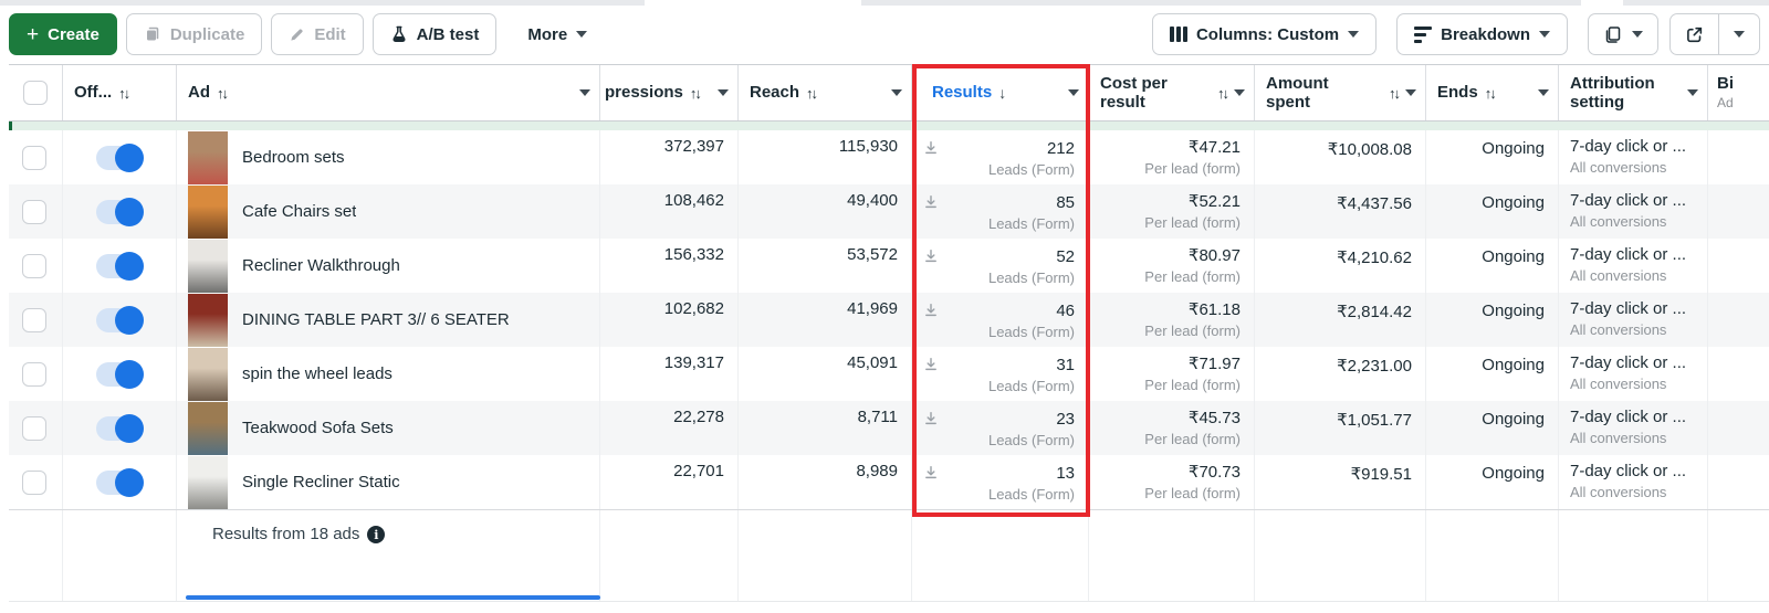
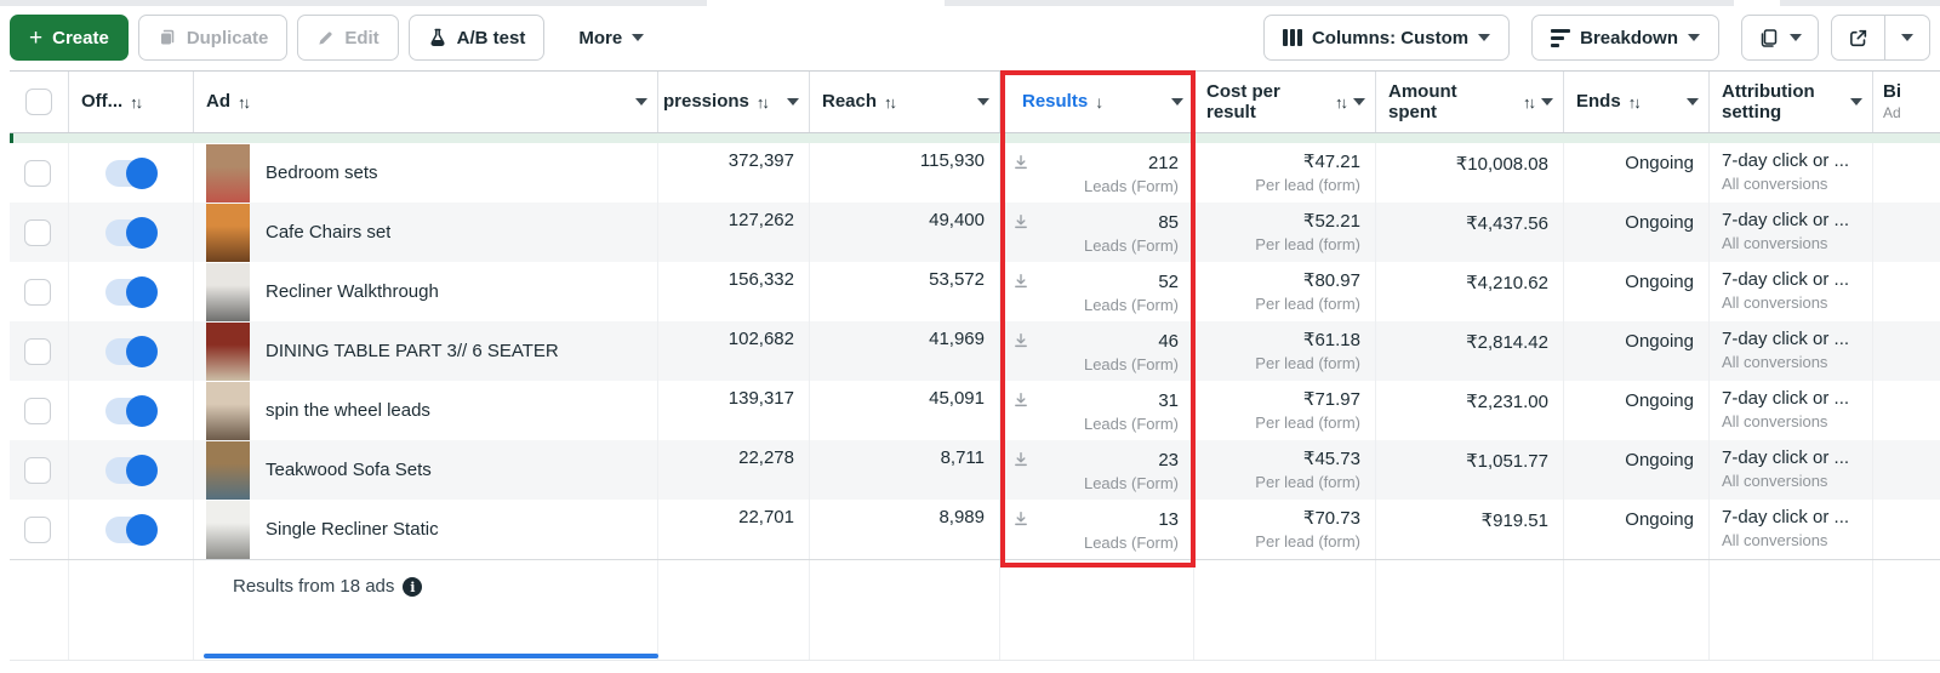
  +
  Create
  Duplicate
  Edit
  A/B test
  More
  Columns: Custom
  Breakdown
  Off...
  ↑↓
  Ad
  ↑↓
  pressions
  ↑↓
  Reach
  ↑↓
  Results
  ↓
  Cost per result
  ↑↓
  Amount spent
  ↑↓
  Ends
  ↑↓
  Attribution setting
  Bi
  Ad
  Bedroom sets
  372,397
  115,930
  212
  Leads (Form)
  ₹47.21
  Per lead (form)
  ₹10,008.08
  Ongoing
  7-day click or ...
  All conversions
  Cafe Chairs set
- 108,462
+ 127,262
  49,400
  85
  Leads (Form)
  ₹52.21
  Per lead (form)
  ₹4,437.56
  Ongoing
  7-day click or ...
  All conversions
  Recliner Walkthrough
  156,332
  53,572
  52
  Leads (Form)
  ₹80.97
  Per lead (form)
  ₹4,210.62
  Ongoing
  7-day click or ...
  All conversions
  DINING TABLE PART 3// 6 SEATER
  102,682
  41,969
  46
  Leads (Form)
  ₹61.18
  Per lead (form)
  ₹2,814.42
  Ongoing
  7-day click or ...
  All conversions
  spin the wheel leads
  139,317
  45,091
  31
  Leads (Form)
  ₹71.97
  Per lead (form)
  ₹2,231.00
  Ongoing
  7-day click or ...
  All conversions
  Teakwood Sofa Sets
  22,278
  8,711
  23
  Leads (Form)
  ₹45.73
  Per lead (form)
  ₹1,051.77
  Ongoing
  7-day click or ...
  All conversions
  Single Recliner Static
  22,701
  8,989
  13
  Leads (Form)
  ₹70.73
  Per lead (form)
  ₹919.51
  Ongoing
  7-day click or ...
  All conversions
  Results from 18 ads
  i
